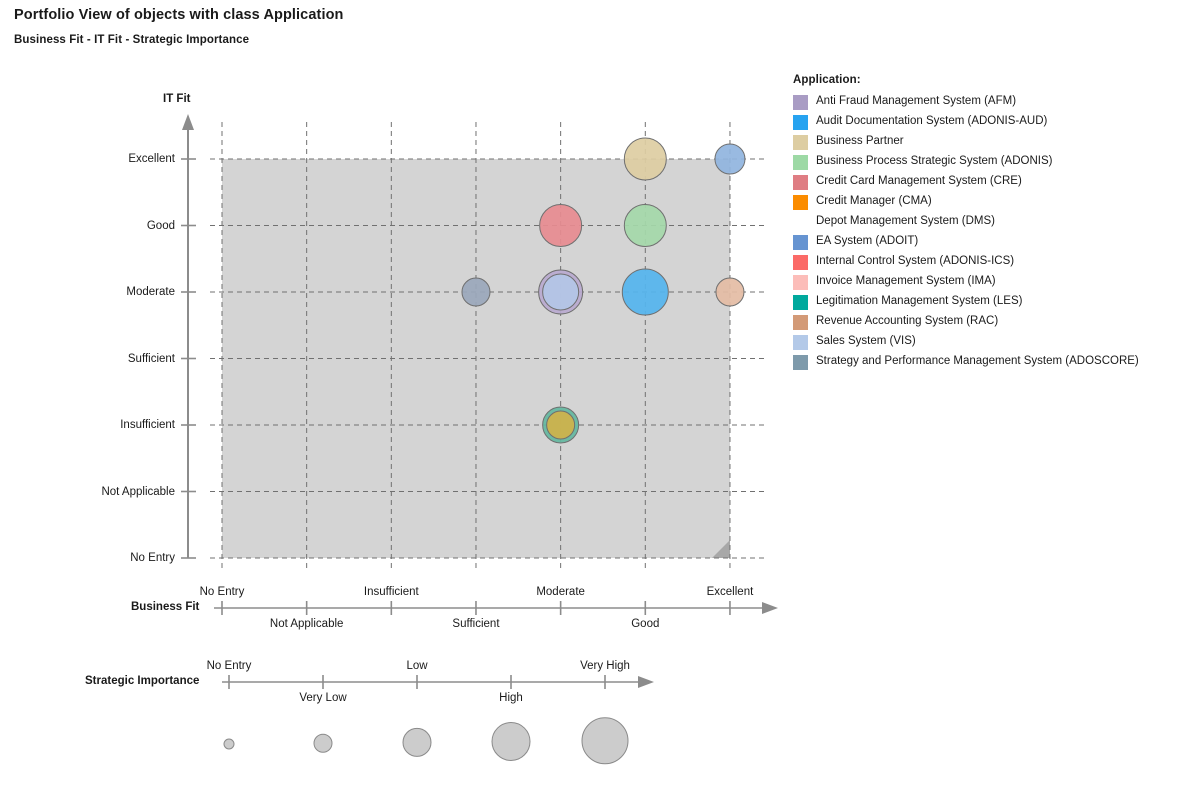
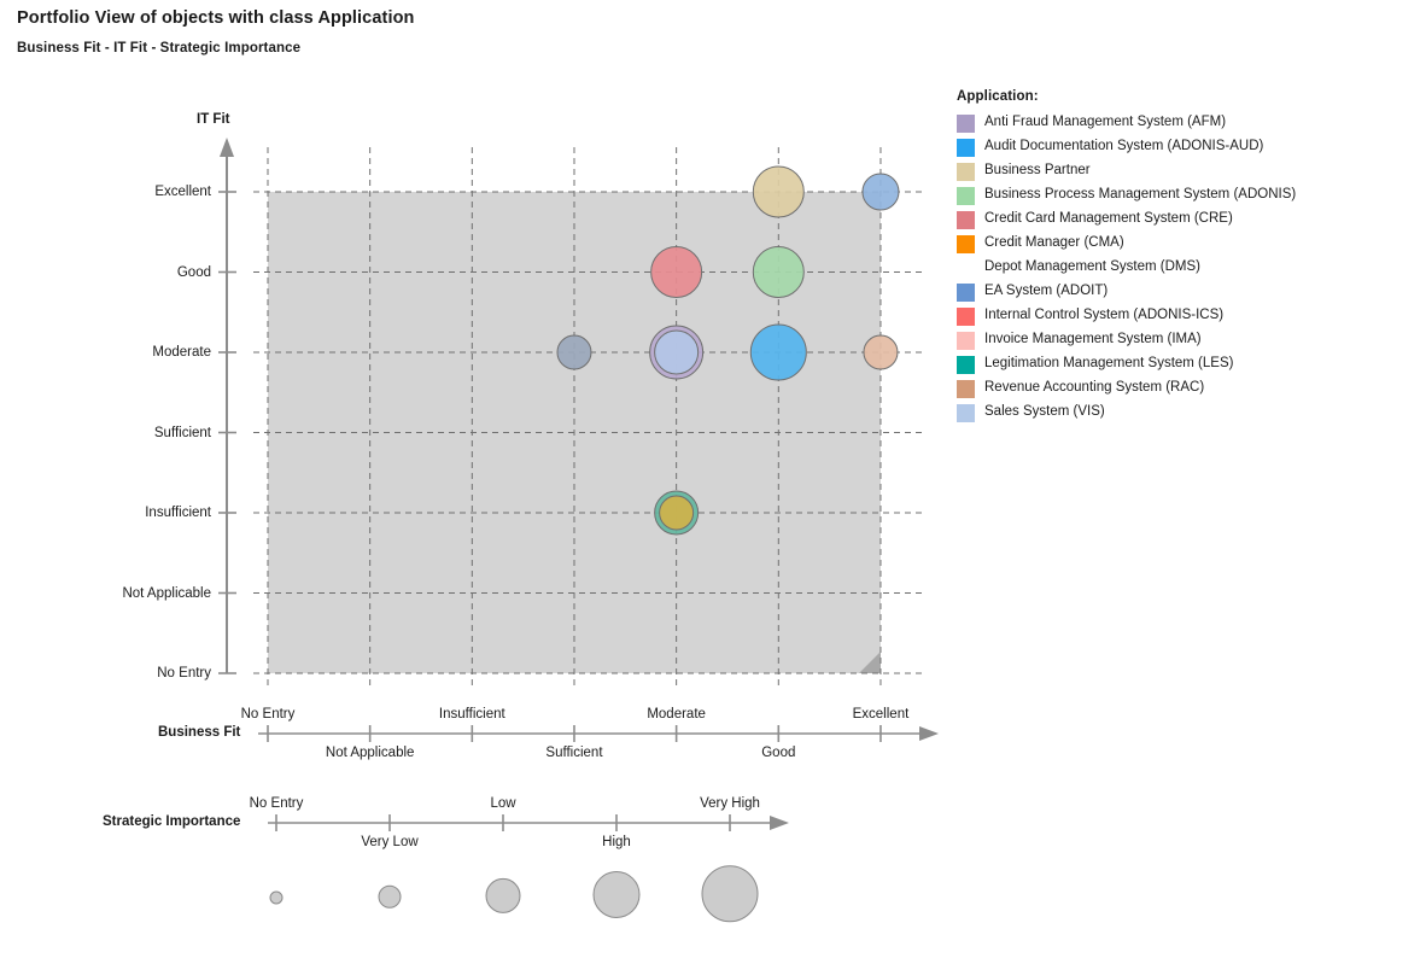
  Portfolio View of objects with class Application
  Business Fit - IT Fit - Strategic Importance
  IT Fit
  Business Fit
  Strategic Importance
  Excellent
  Good
  Moderate
  Sufficient
  Insufficient
  Not Applicable
  No Entry
  No Entry
  Not Applicable
  Insufficient
  Sufficient
  Moderate
  Good
  Excellent
  No Entry
  Very Low
  Low
  High
  Very High
  Application:
  Anti Fraud Management System (AFM)
  Audit Documentation System (ADONIS-AUD)
  Business Partner
- Business Process Strategic System (ADONIS)
+ Business Process Management System (ADONIS)
  Credit Card Management System (CRE)
  Credit Manager (CMA)
  Depot Management System (DMS)
  EA System (ADOIT)
  Internal Control System (ADONIS-ICS)
  Invoice Management System (IMA)
  Legitimation Management System (LES)
  Revenue Accounting System (RAC)
  Sales System (VIS)
- Strategy and Performance Management System (ADOSCORE)
